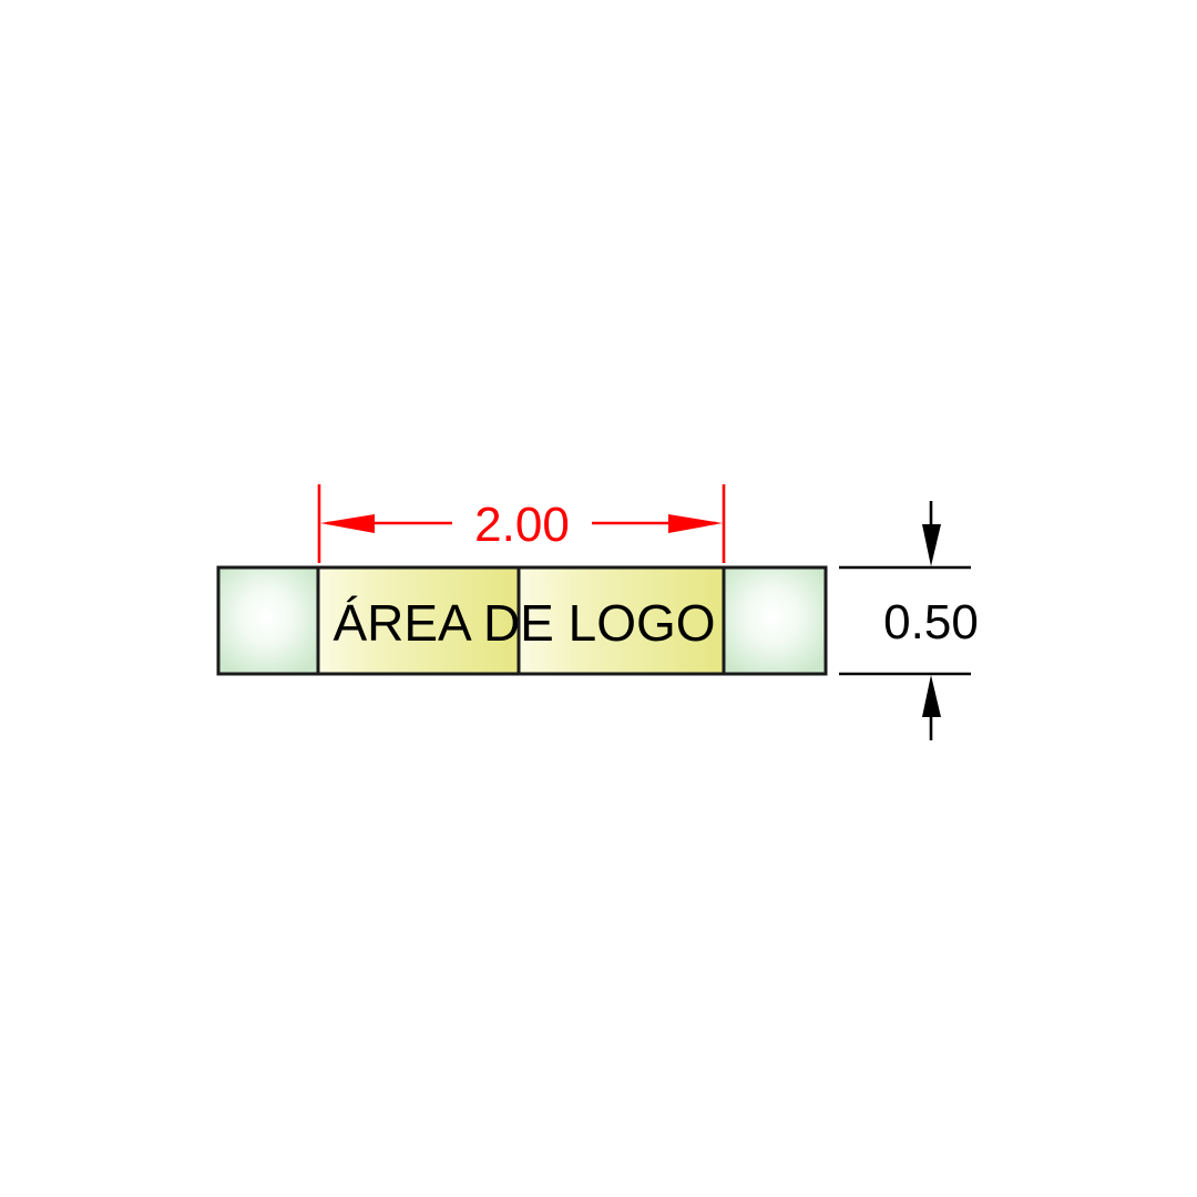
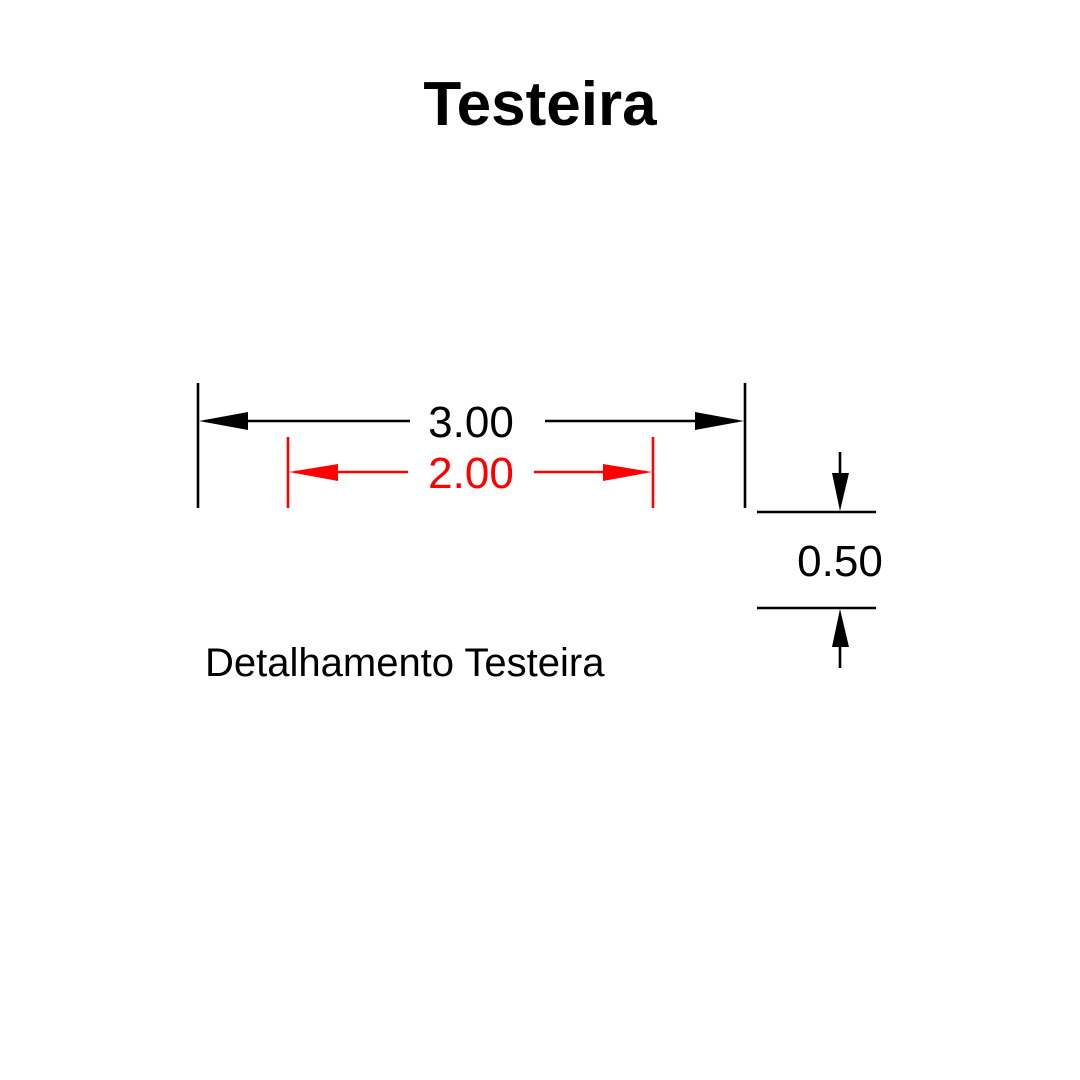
+ Testeira
+ 3.00
  2.00
- ÁREA DE LOGO
  0.50
+ Detalhamento Testeira
